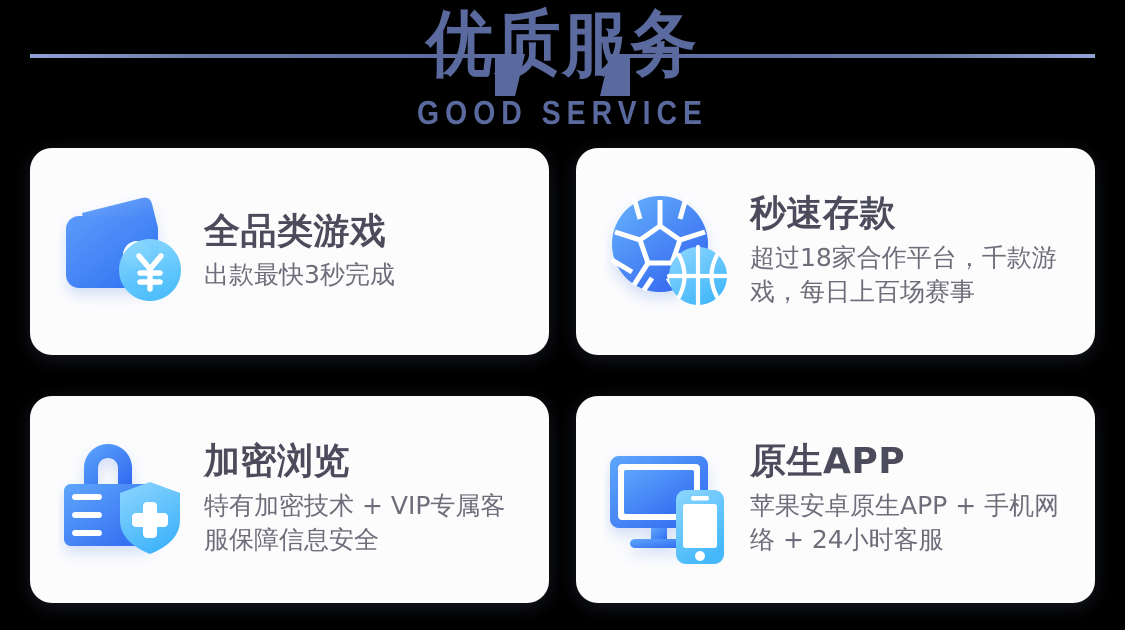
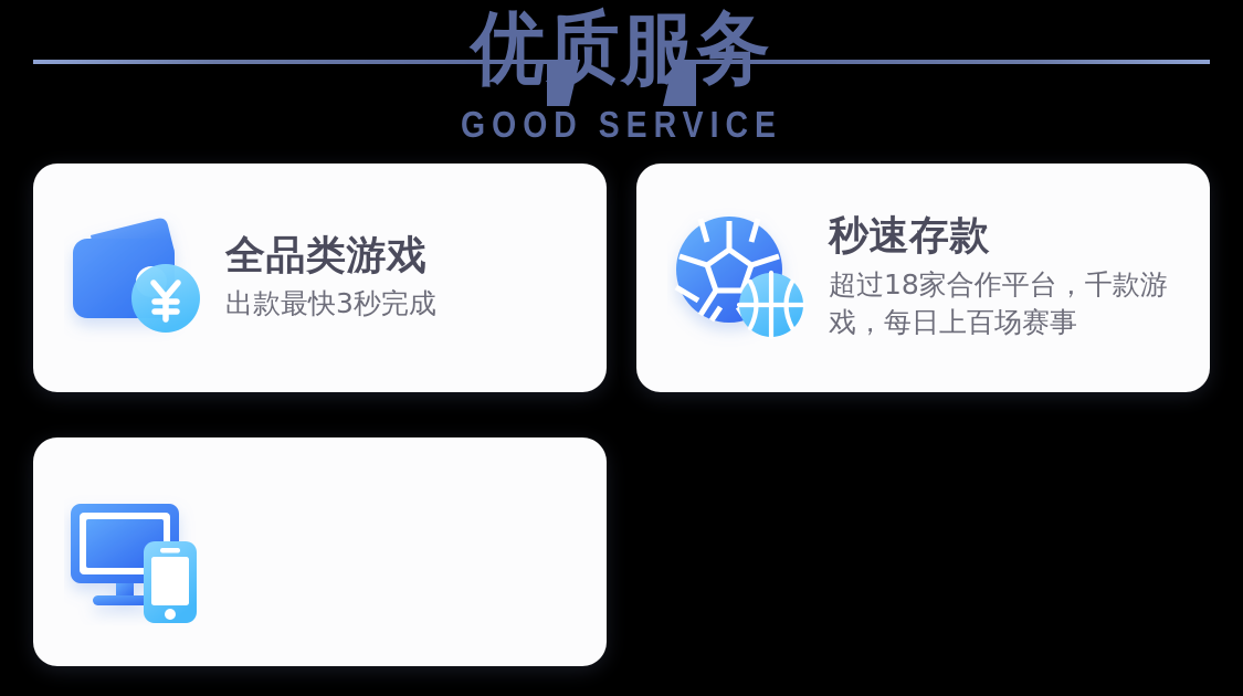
  优质服务
  GOOD SERVICE
  全品类游戏
  出款最快3秒完成
  秒速存款
  超过18家合作平台，千款游戏，每日上百场赛事
- 加密浏览
- 特有加密技术 + VIP专属客服保障信息安全
- 原生APP
- 苹果安卓原生APP + 手机网络 + 24小时客服
